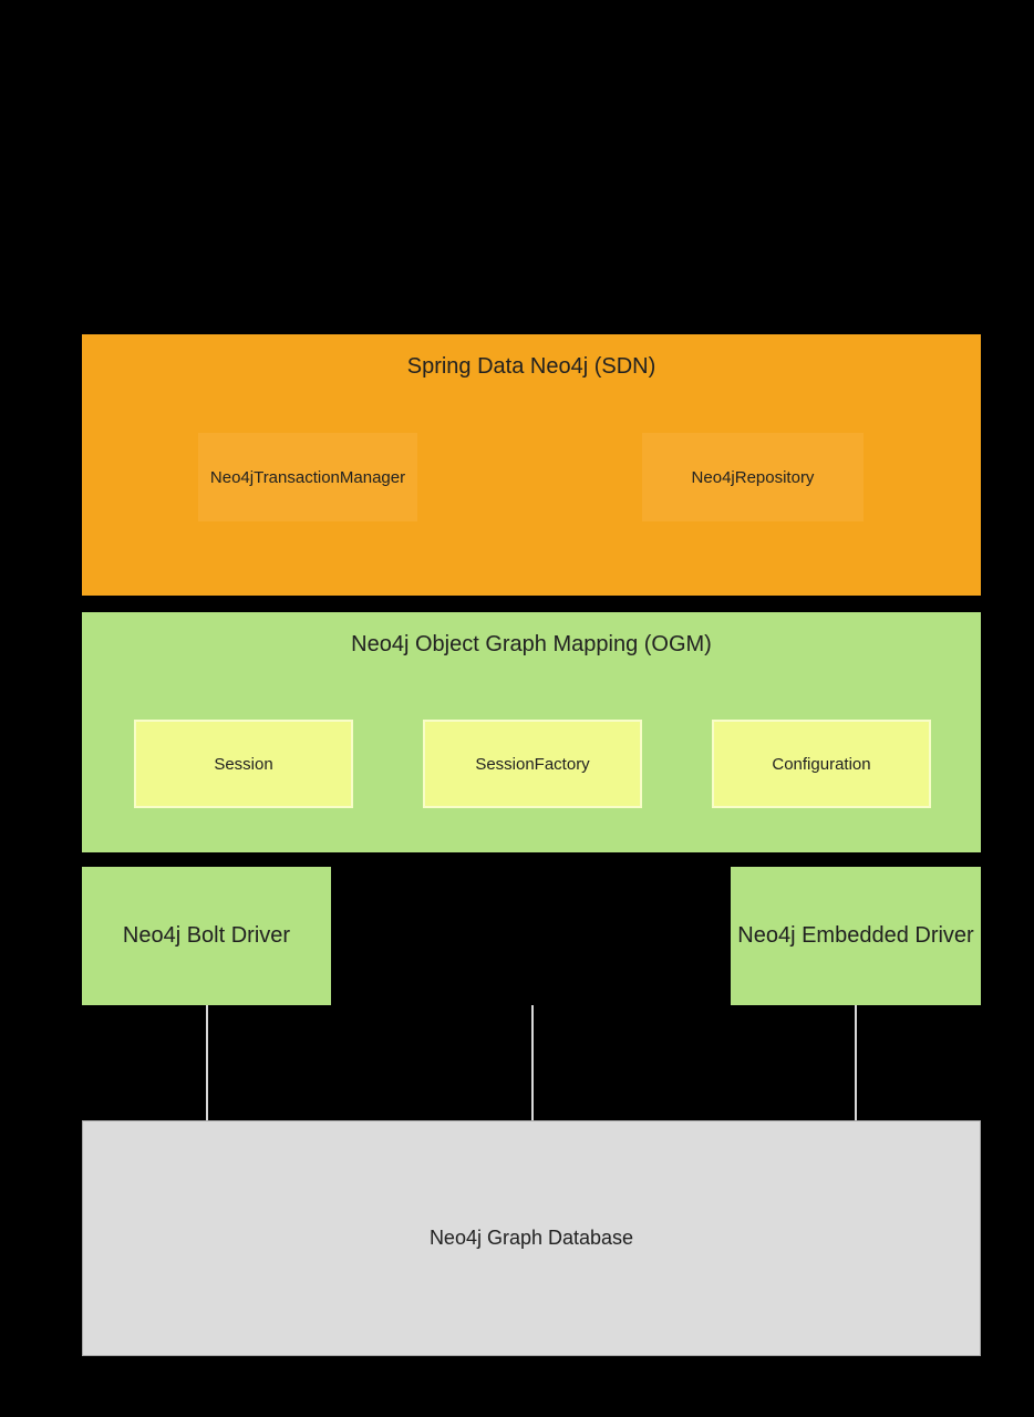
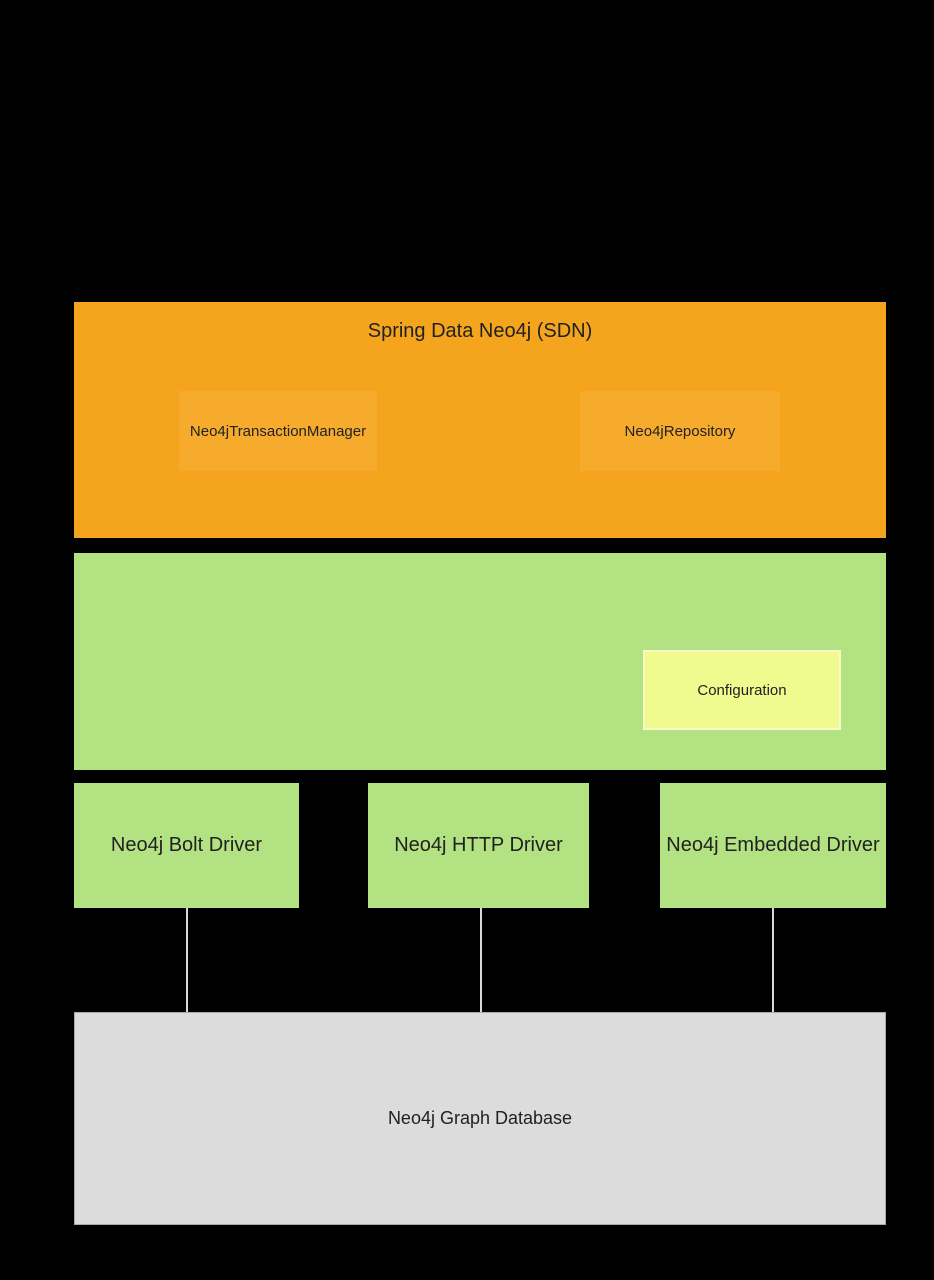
  Spring Data Neo4j (SDN)
  Neo4jTransactionManager
  Neo4jRepository
- Neo4j Object Graph Mapping (OGM)
- Session
- SessionFactory
  Configuration
  Neo4j Bolt Driver
+ Neo4j HTTP Driver
  Neo4j Embedded Driver
  Neo4j Graph Database
